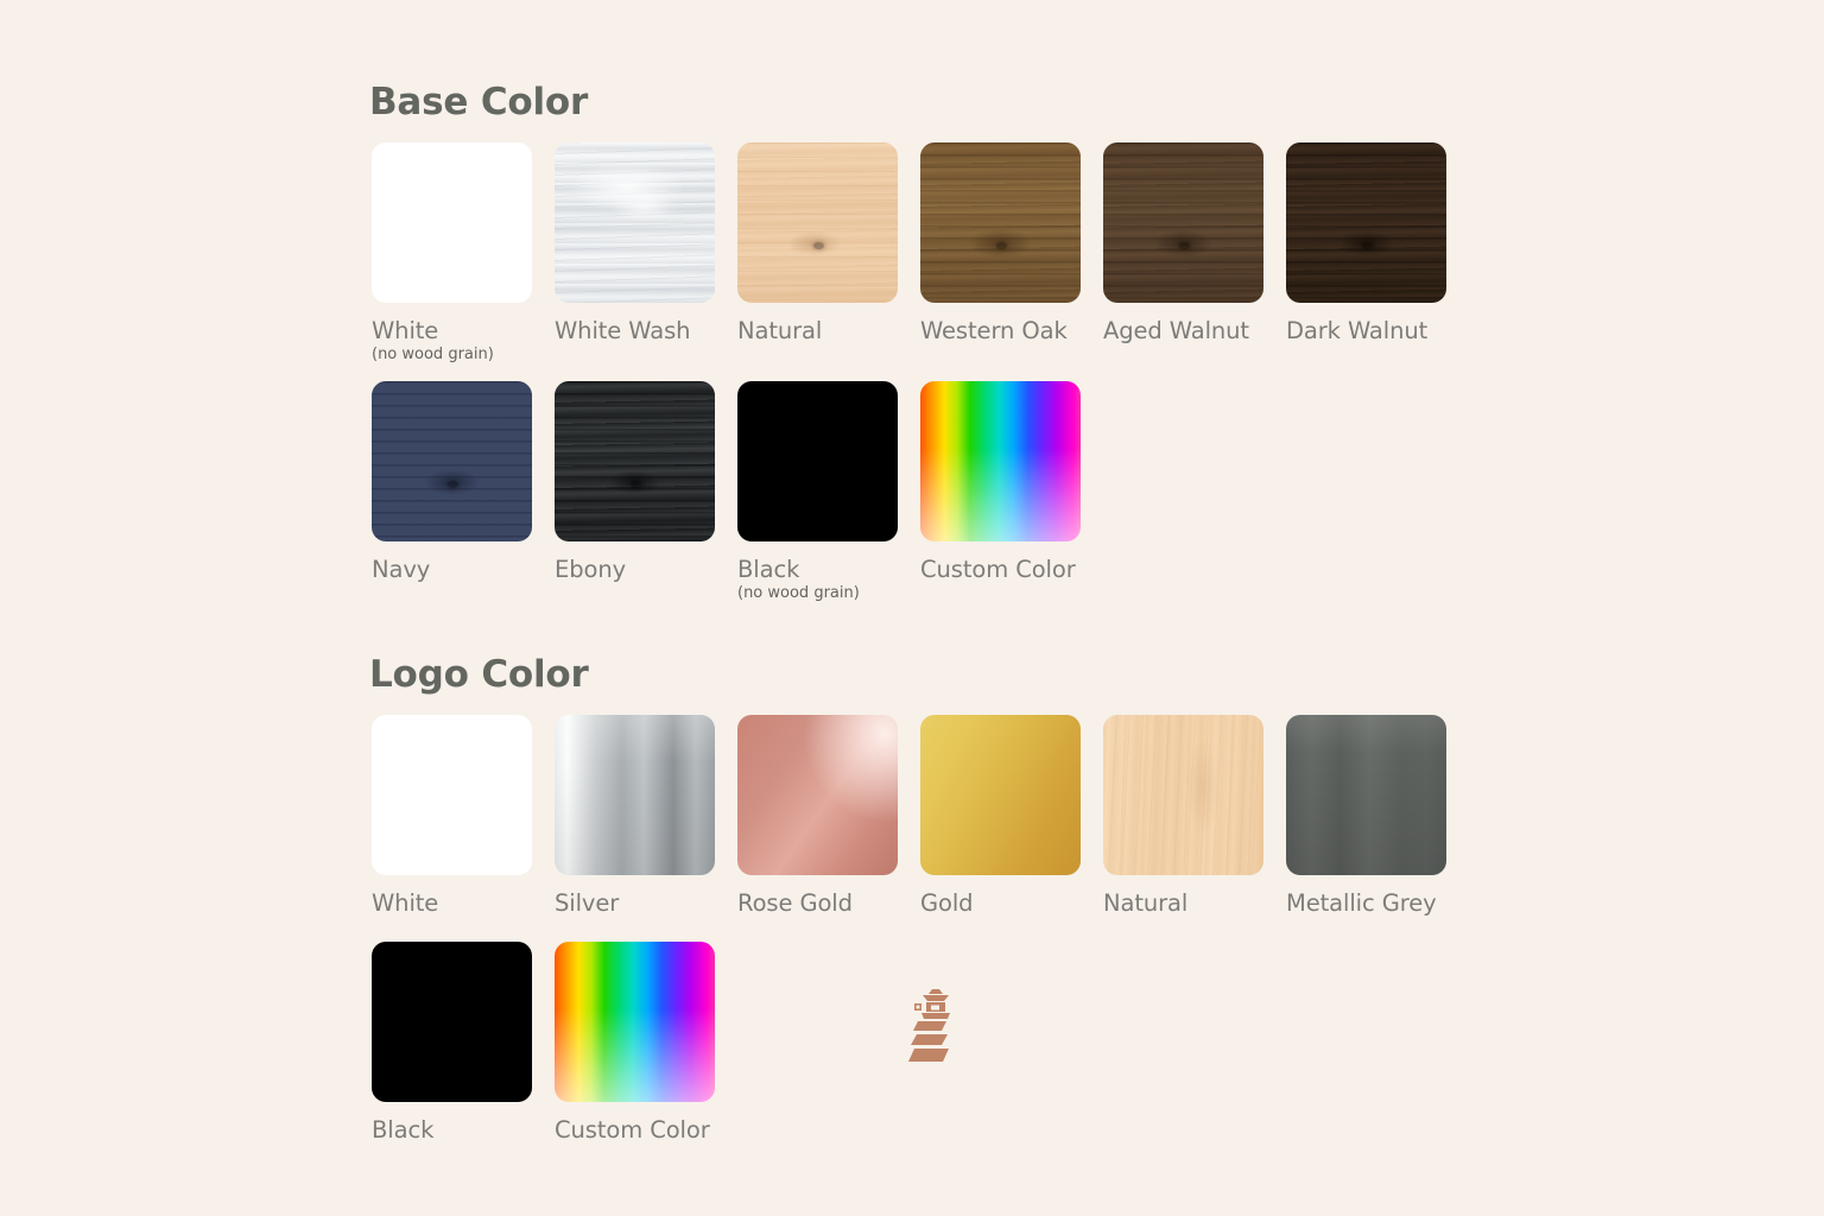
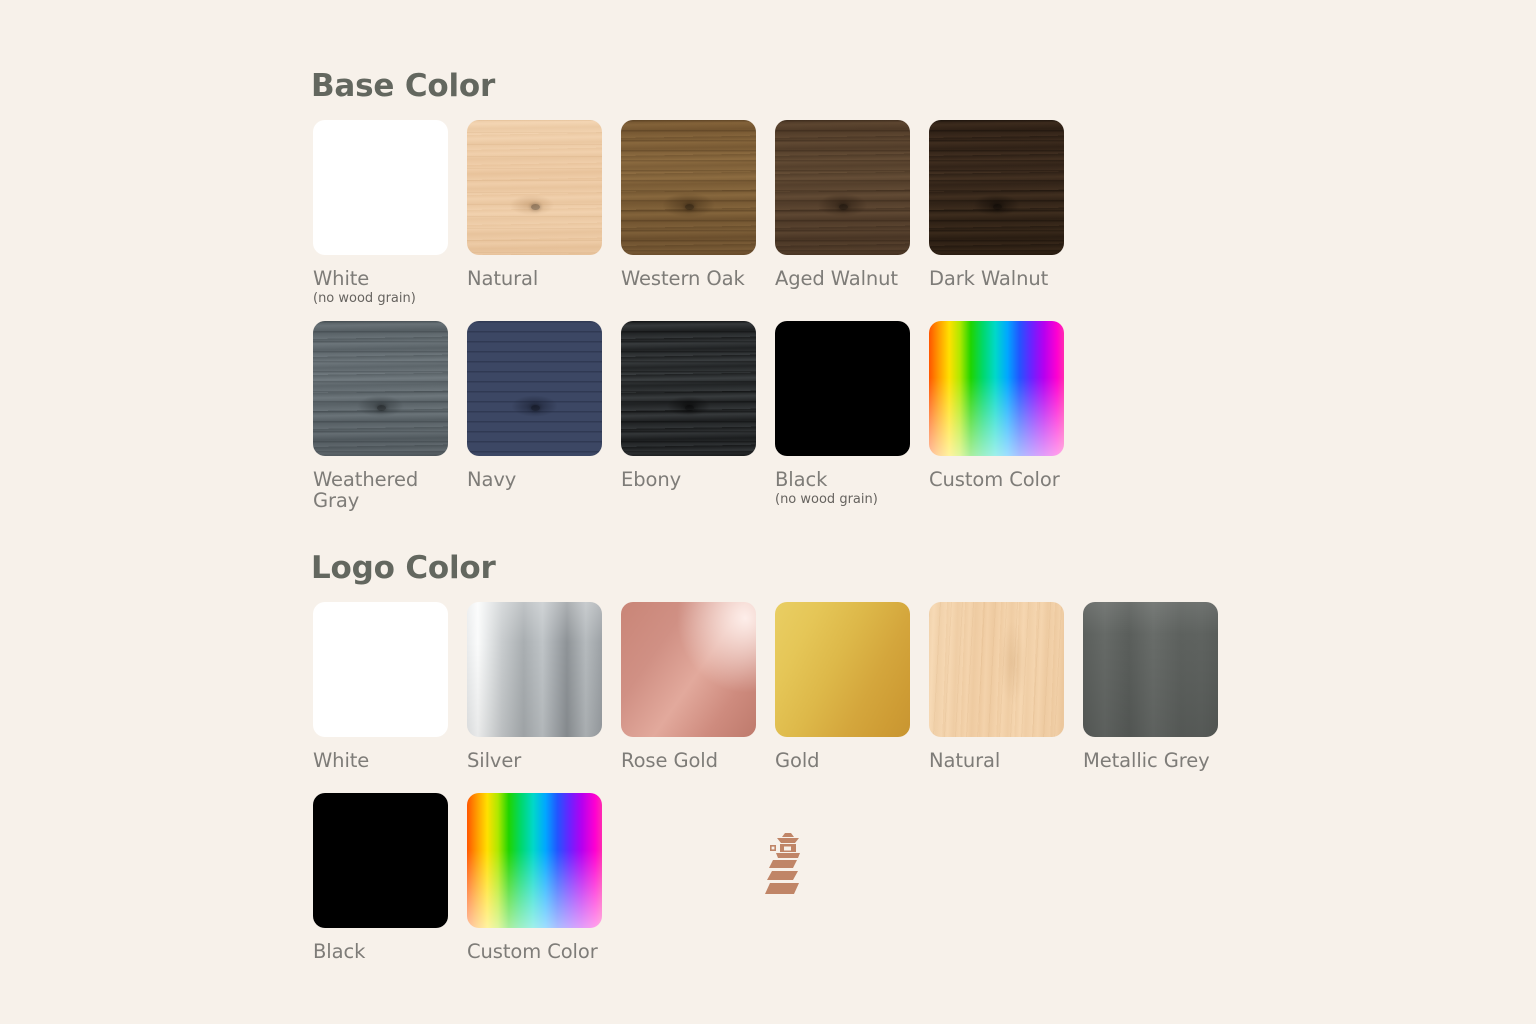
  Base Color
  White
  (no wood grain)
- White Wash
  Natural
  Western Oak
  Aged Walnut
  Dark Walnut
+ Weathered Gray
  Navy
  Ebony
  Black
  (no wood grain)
  Custom Color
  Logo Color
  White
  Silver
  Rose Gold
  Gold
  Natural
  Metallic Grey
  Black
  Custom Color
